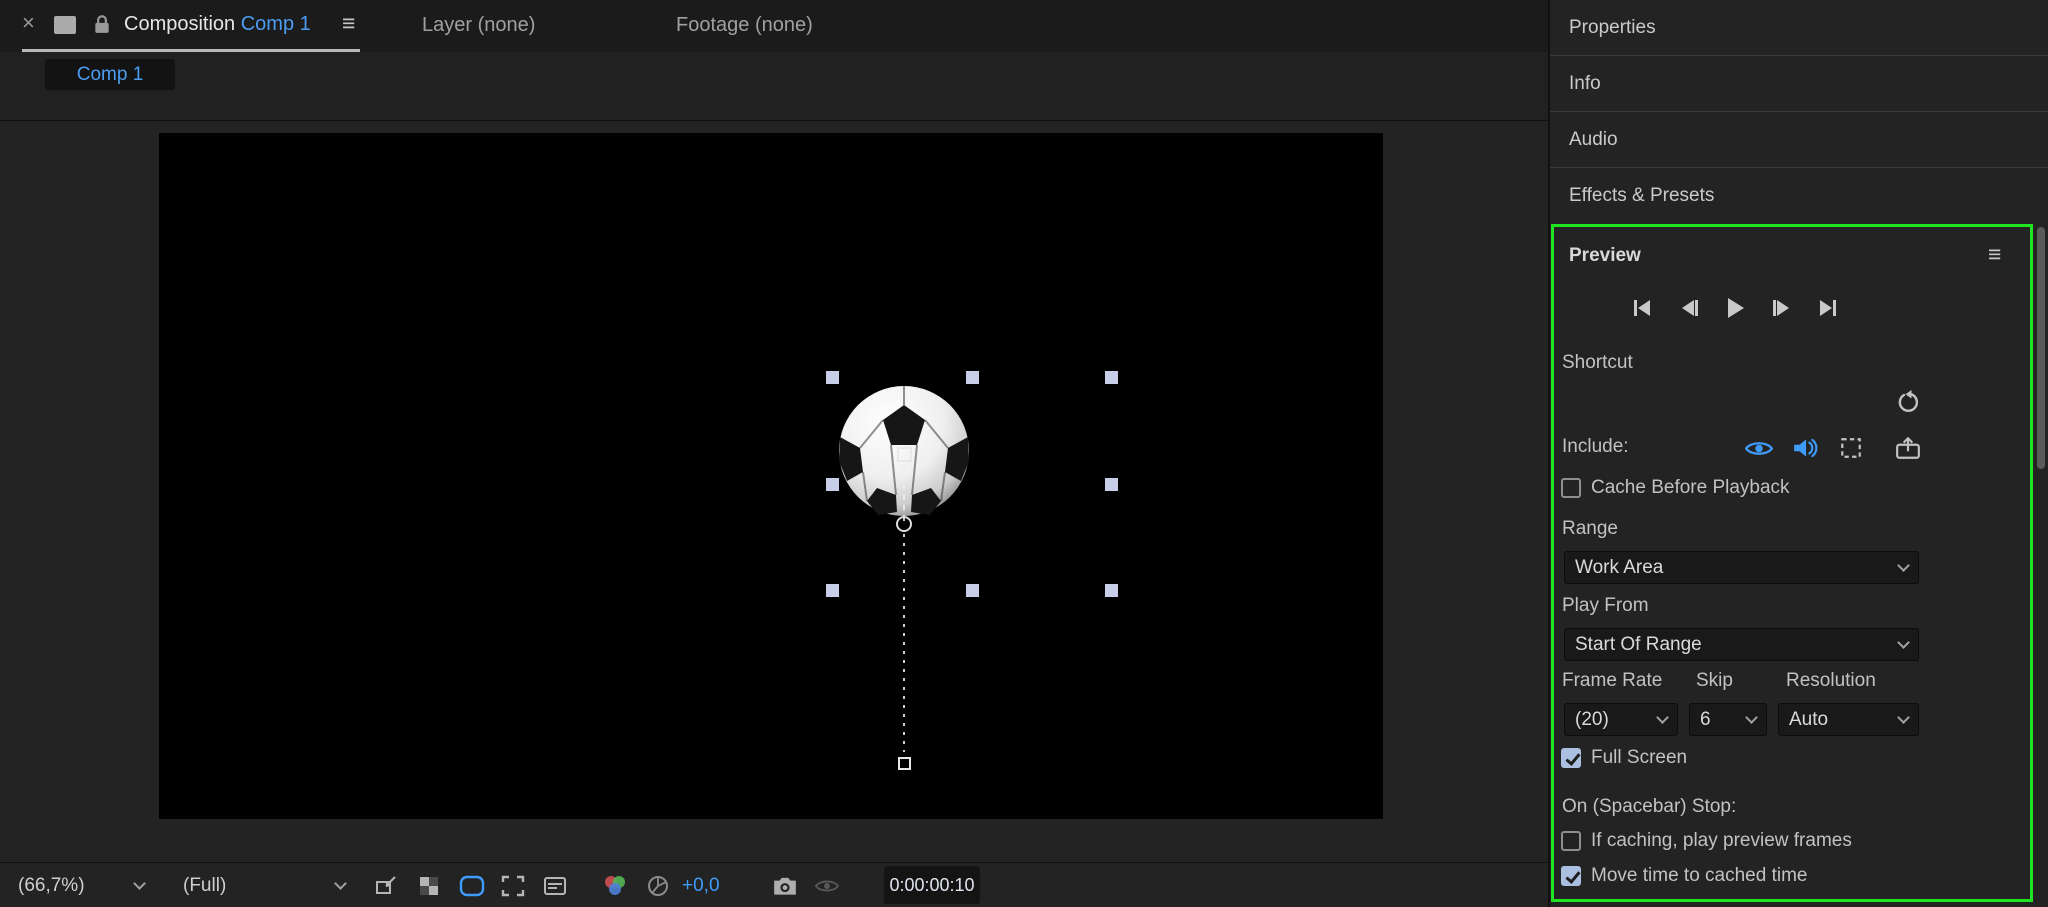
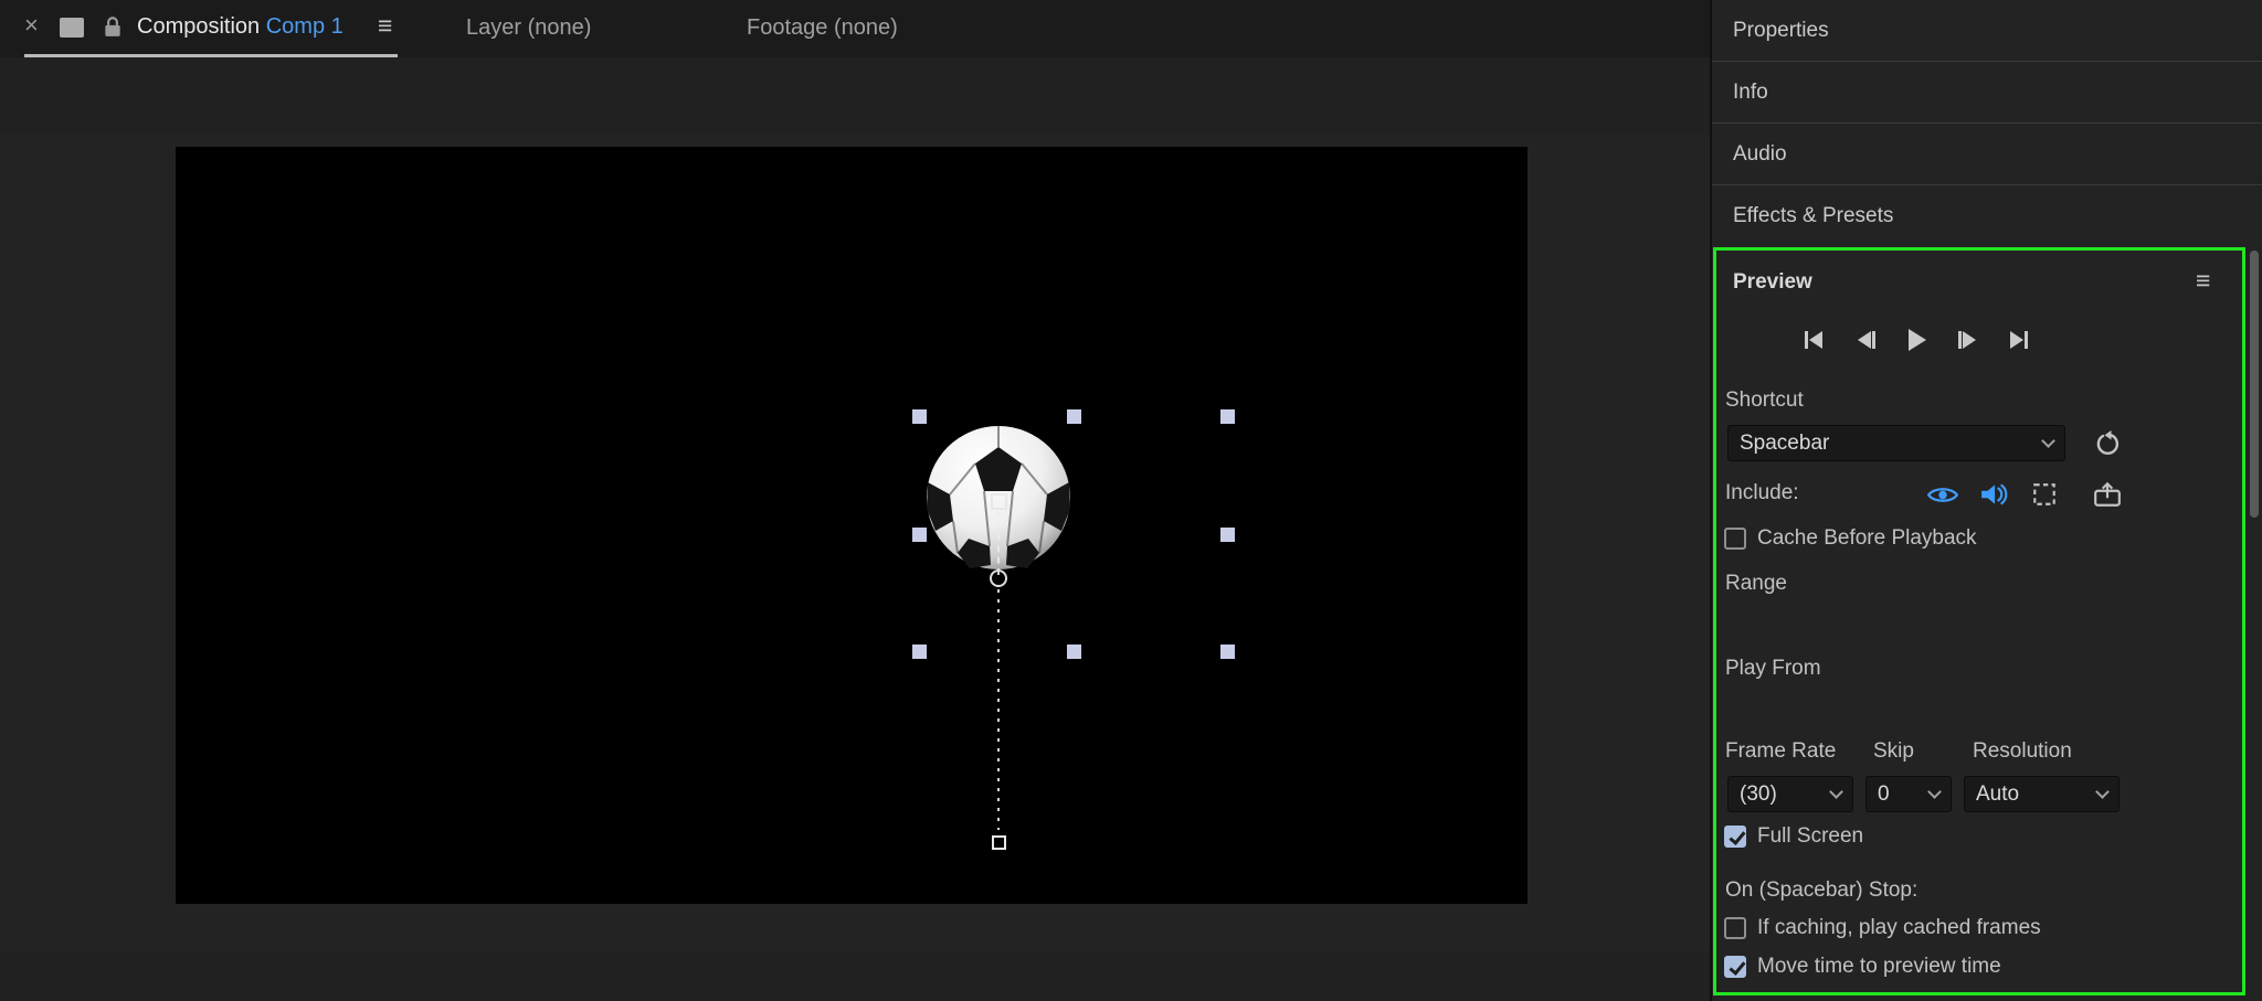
  ×
  Composition Comp 1
  ≡
  Layer (none)
  Footage (none)
- Comp 1
- (66,7%)
- (Full)
- +0,0
- 0:00:00:10
  Properties
  Info
  Audio
  Effects & Presets
  Preview
  ≡
  Shortcut
+ Spacebar
  Include:
  Cache Before Playback
  Range
- Work Area
  Play From
- Start Of Range
  Frame Rate
  Skip
  Resolution
- (20)
+ (30)
- 6
+ 0
  Auto
  Full Screen
  On (Spacebar) Stop:
- If caching, play preview frames
+ If caching, play cached frames
- Move time to cached time
+ Move time to preview time
